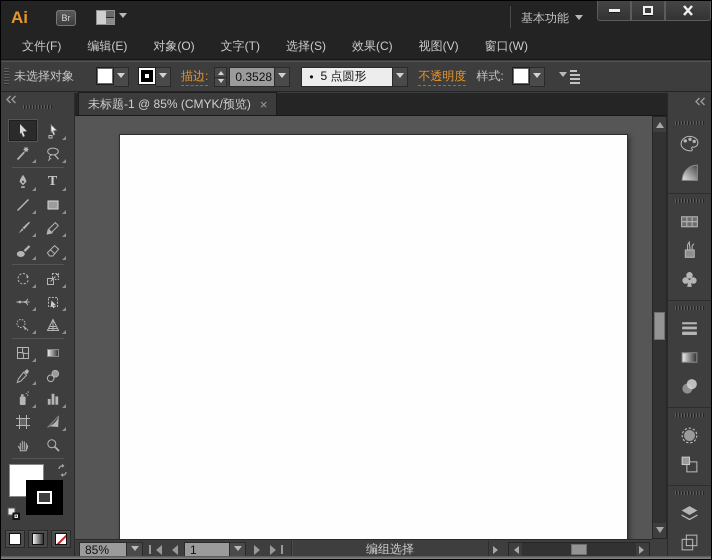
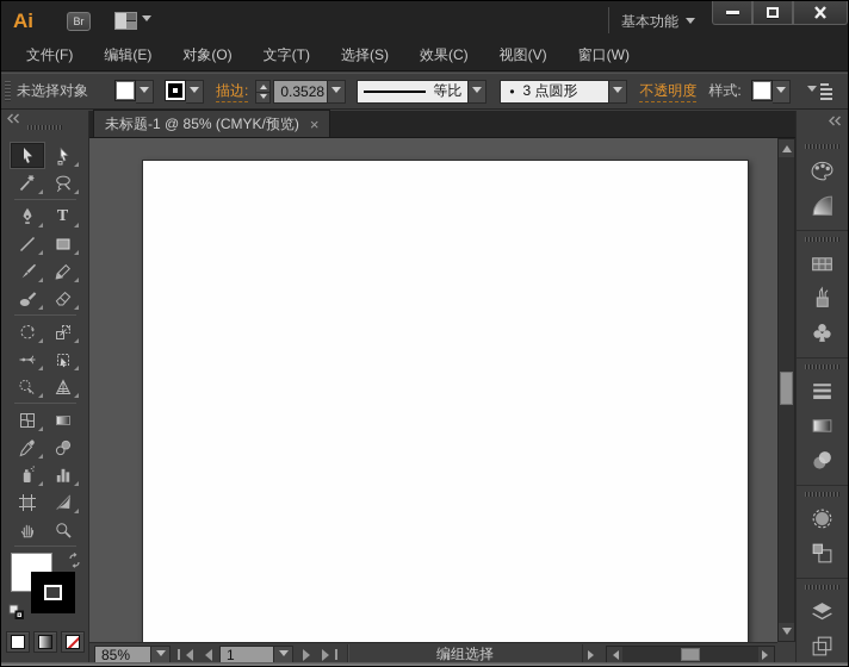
  Ai
  Br
  基本功能
  文件(F)
  编辑(E)
  对象(O)
  文字(T)
  选择(S)
  效果(C)
  视图(V)
  窗口(W)
  未选择对象
  描边:
  0.3528
+ 等比
  •
- 5 点圆形
+ 3 点圆形
  不透明度
  样式:
  未标题-1 @ 85% (CMYK/预览)
  ×
  T
  85%
  1
  编组选择
